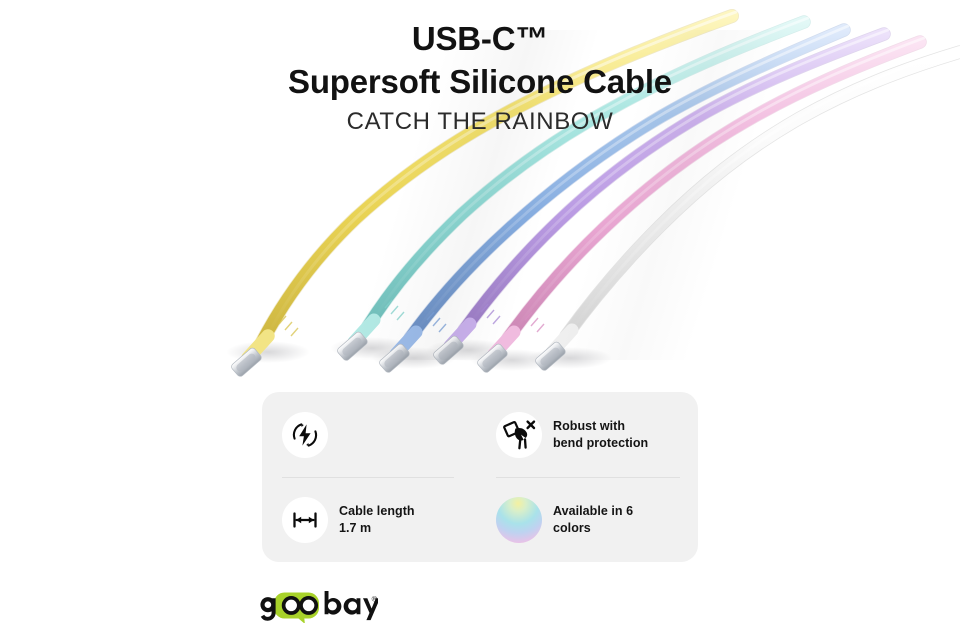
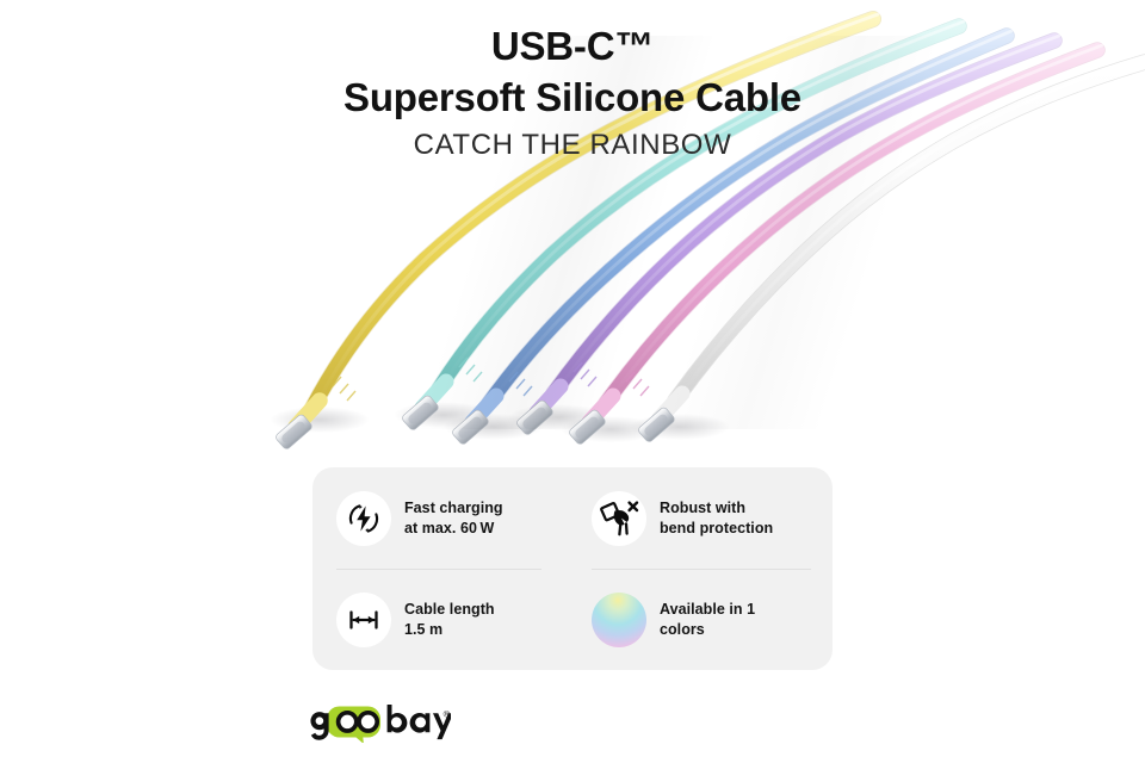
  USB-C™
  Supersoft Silicone Cable
  CATCH THE RAINBOW
+ Fast charging
+ at max. 60 W
  Robust with
  bend protection
  Cable length
- 1.7 m
+ 1.5 m
- Available in 6
+ Available in 1
  colors
  ®
